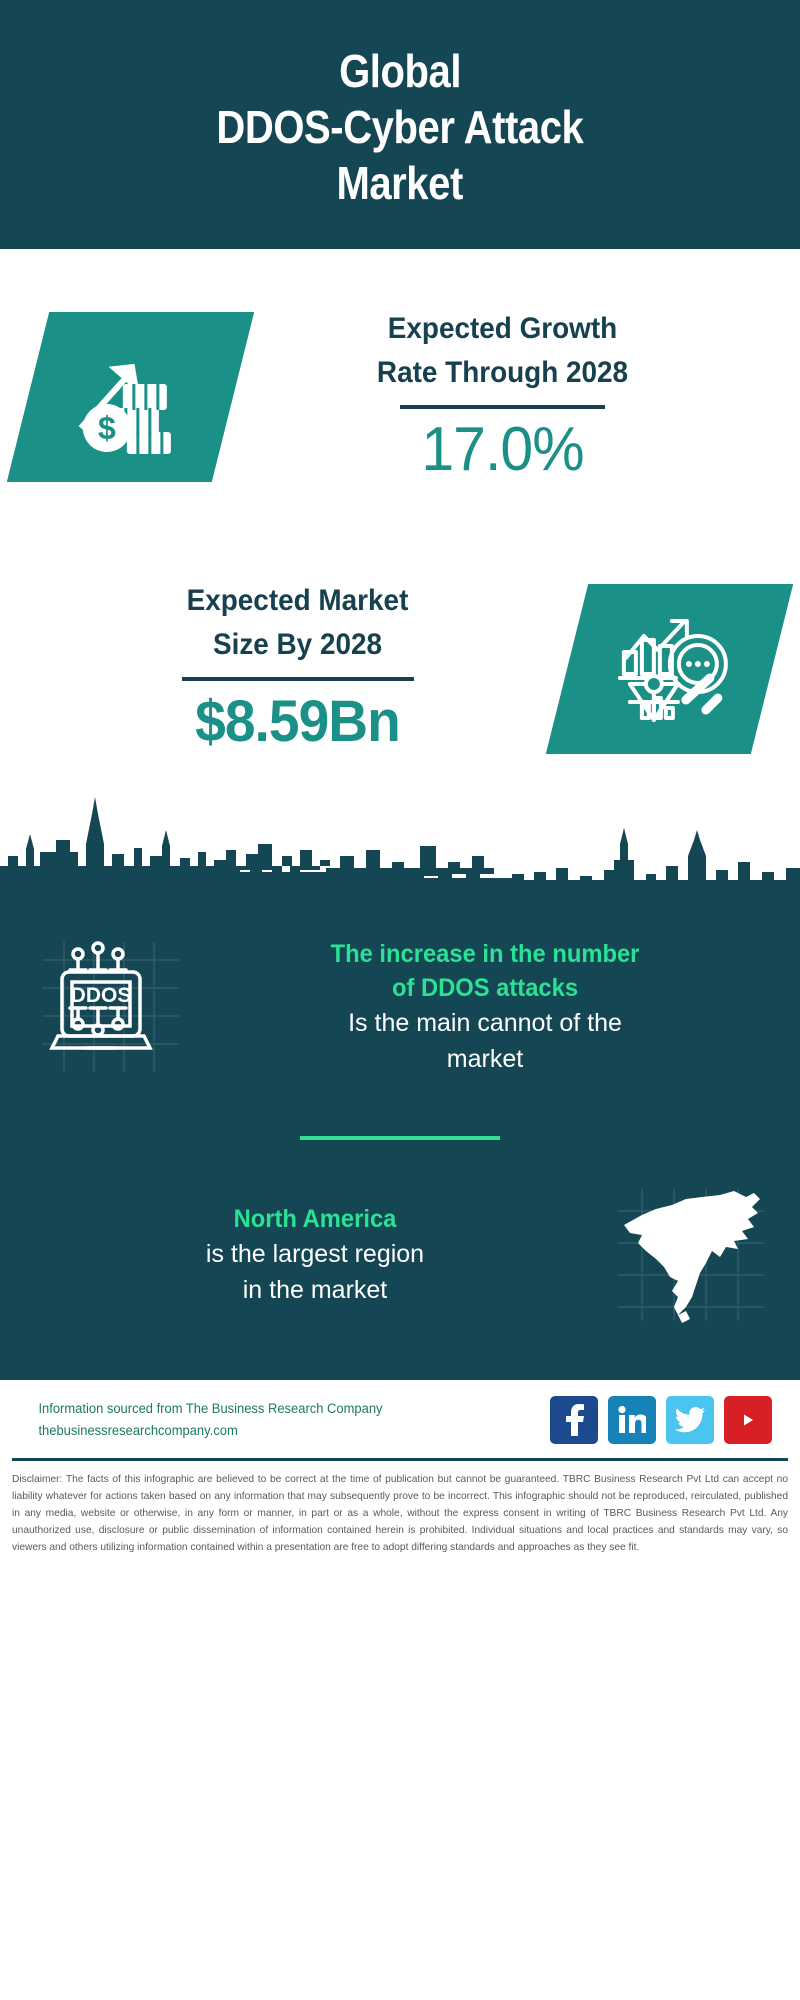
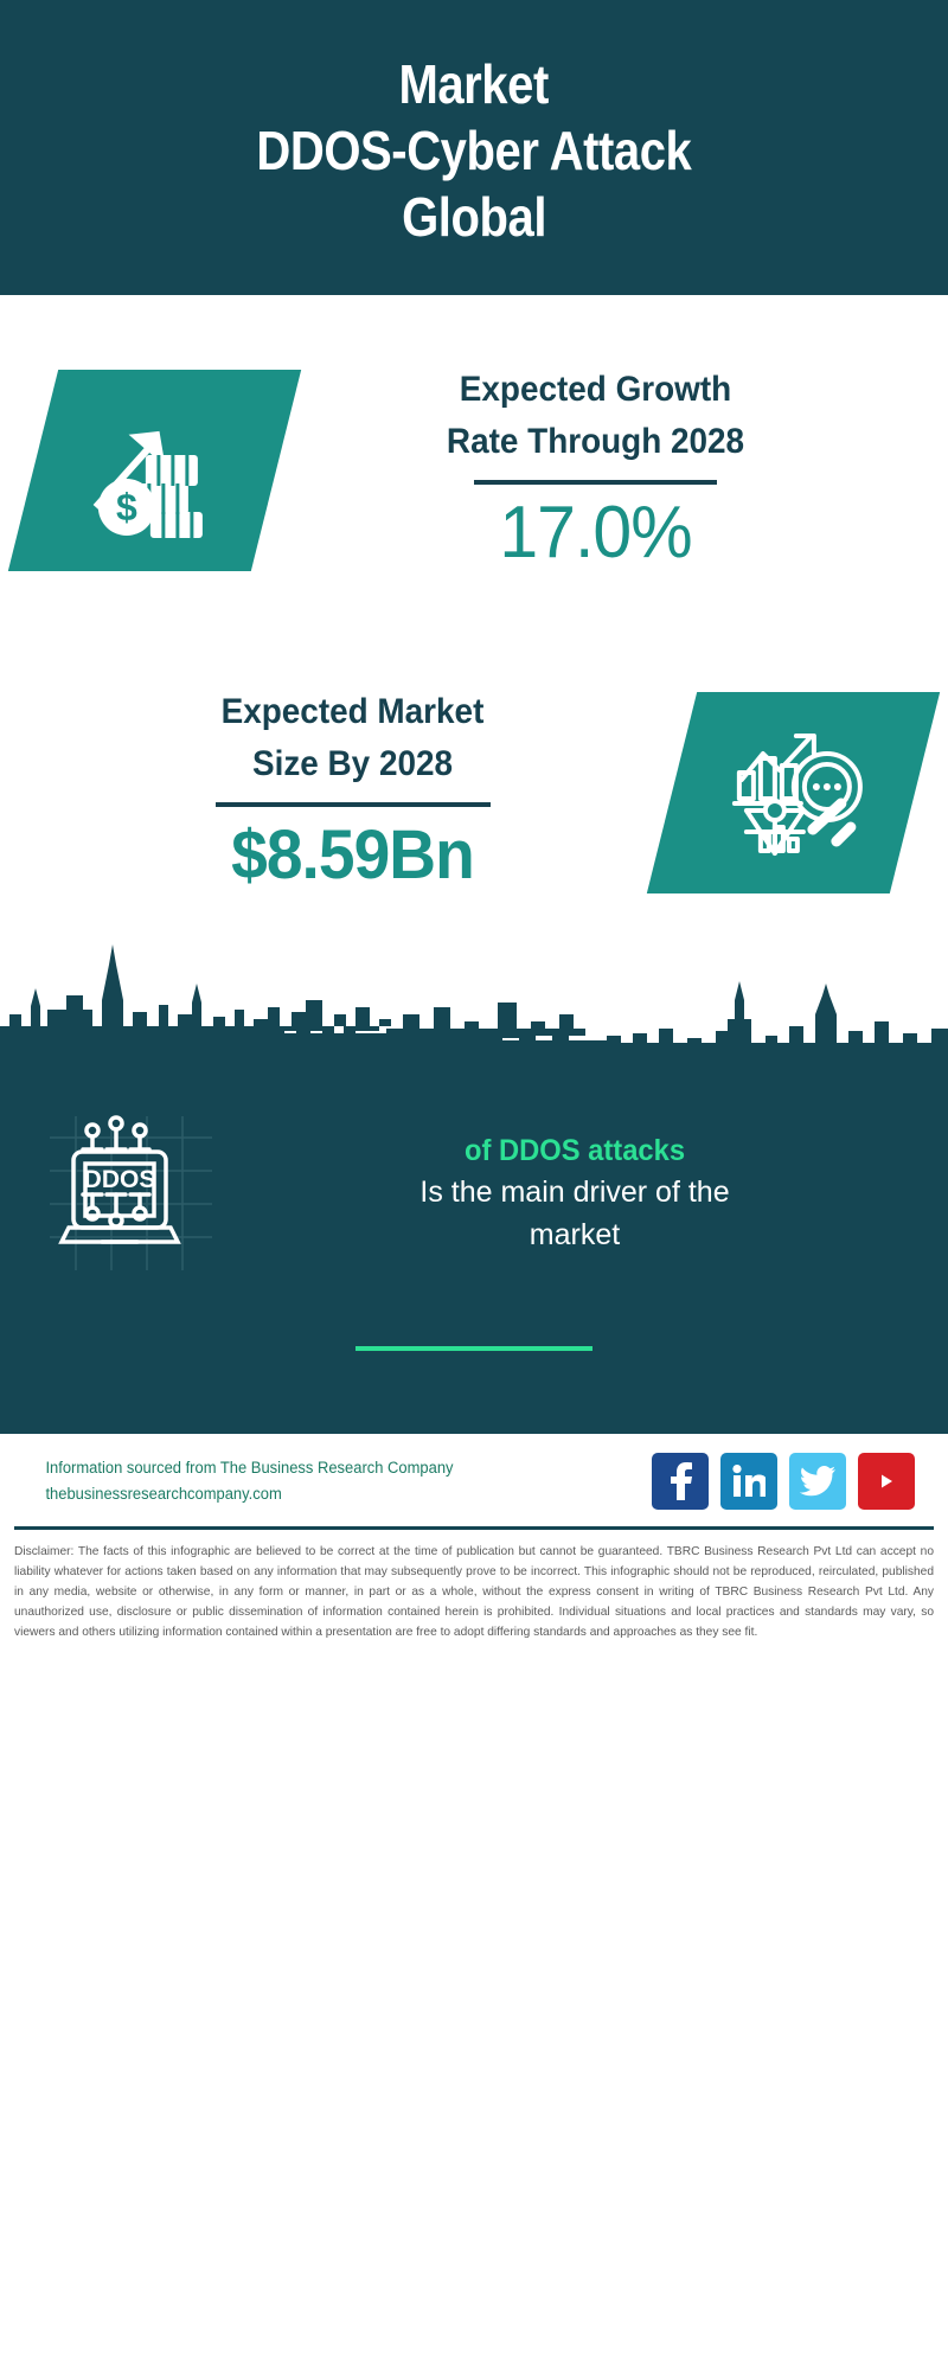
- Global
+ Market
  DDOS-Cyber Attack
- Market
+ Global
  Expected Growth
  Rate Through 2028
  17.0%
  Expected Market
  Size By 2028
  $8.59Bn
  DDOS
- The increase in the number
  of DDOS attacks
- Is the main cannot of the
+ Is the main driver of the
  market
- North America
- is the largest region
- in the market
  Information sourced from The Business Research Company
  thebusinessresearchcompany.com
  Disclaimer: The facts of this infographic are believed to be correct at the time of publication but cannot be guaranteed. TBRC Business Research Pvt Ltd can accept no liability whatever for actions taken based on any information that may subsequently prove to be incorrect. This infographic should not be reproduced, reirculated, published in any media, website or otherwise, in any form or manner, in part or as a whole, without the express consent in writing of TBRC Business Research Pvt Ltd. Any unauthorized use, disclosure or public dissemination of information contained herein is prohibited. Individual situations and local practices and standards may vary, so viewers and others utilizing information contained within a presentation are free to adopt differing standards and approaches as they see fit.
